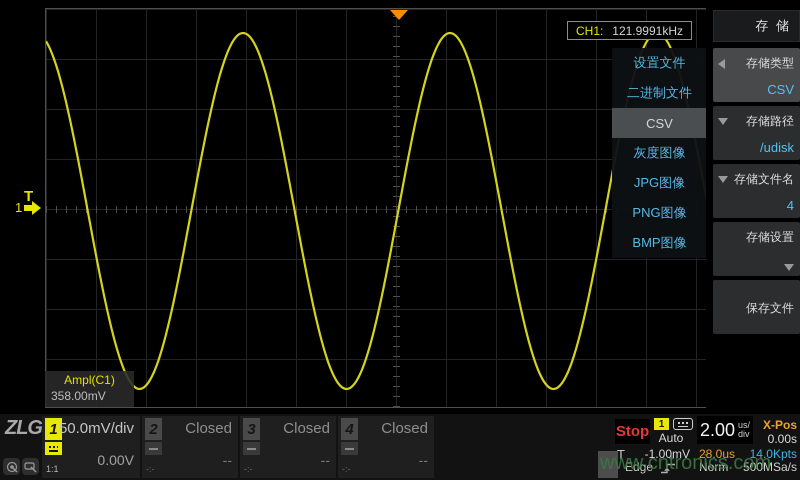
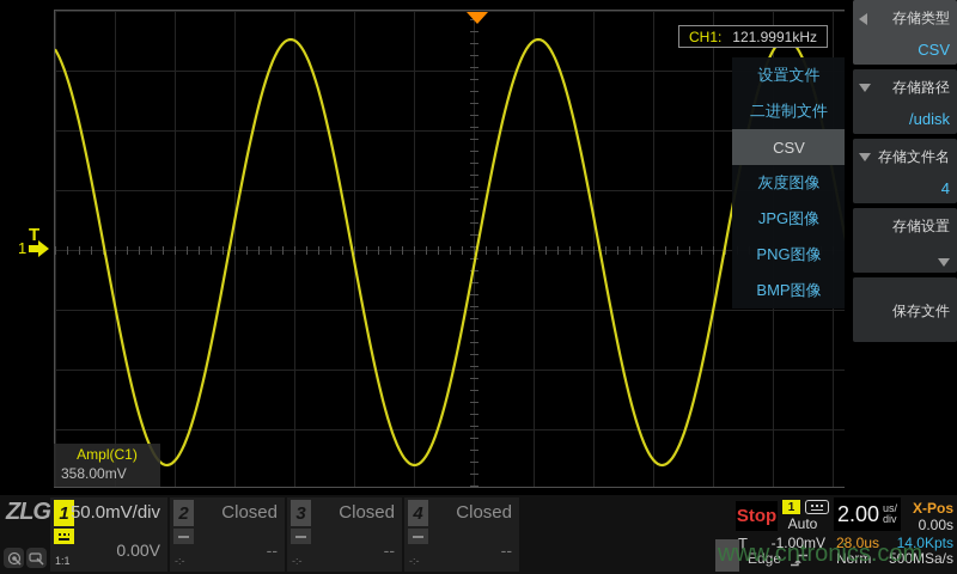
  T
  1
  CH1:
  121.9991kHz
  Ampl(C1)
  358.00mV
  设置文件
  二进制文件
  CSV
  灰度图像
  JPG图像
  PNG图像
  BMP图像
- 存 储
  存储类型
  CSV
  存储路径
  /udisk
  存储文件名
  4
  存储设置
  保存文件
  ZLG
  1
  1:1
  50.0mV/div
  0.00V
  2
  -:-
  Closed
  --
  3
  -:-
  Closed
  --
  4
  -:-
  Closed
  --
  Stop
  1
  Auto
  T
  -1.00mV
  Edge
  2.00
  us/
  div
  X-Pos
  0.00s
  28.0us
  14.0Kpts
  Norm
  500MSa/s
  www.cntronics.com
